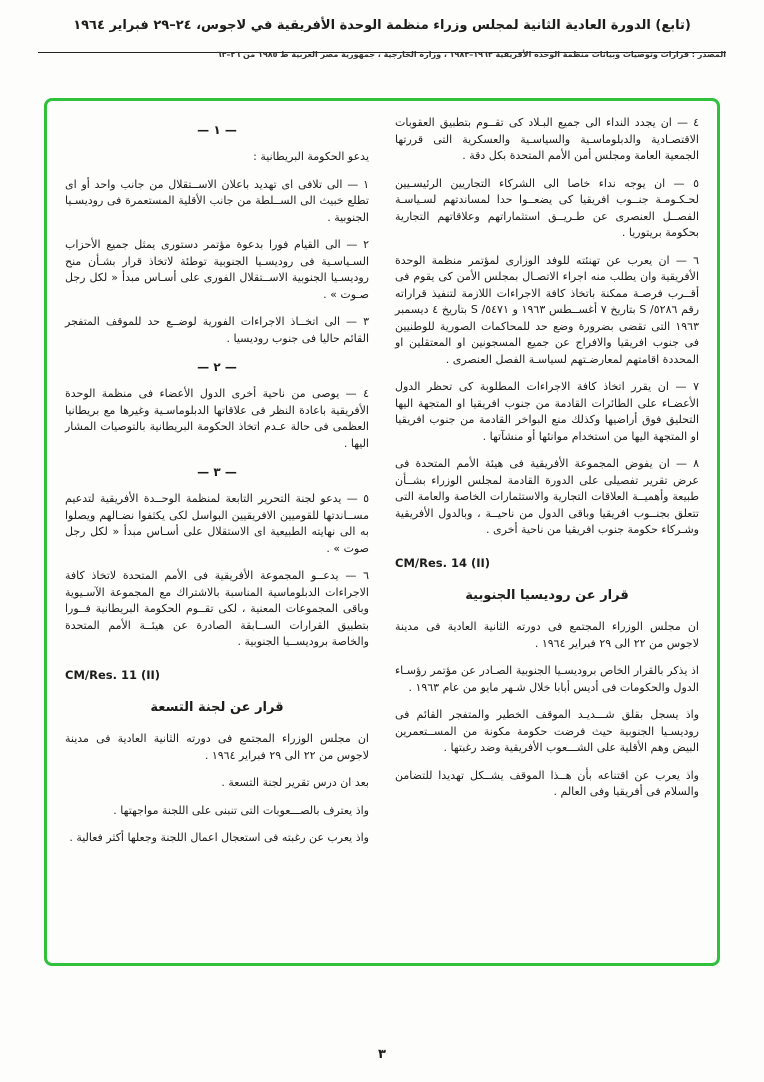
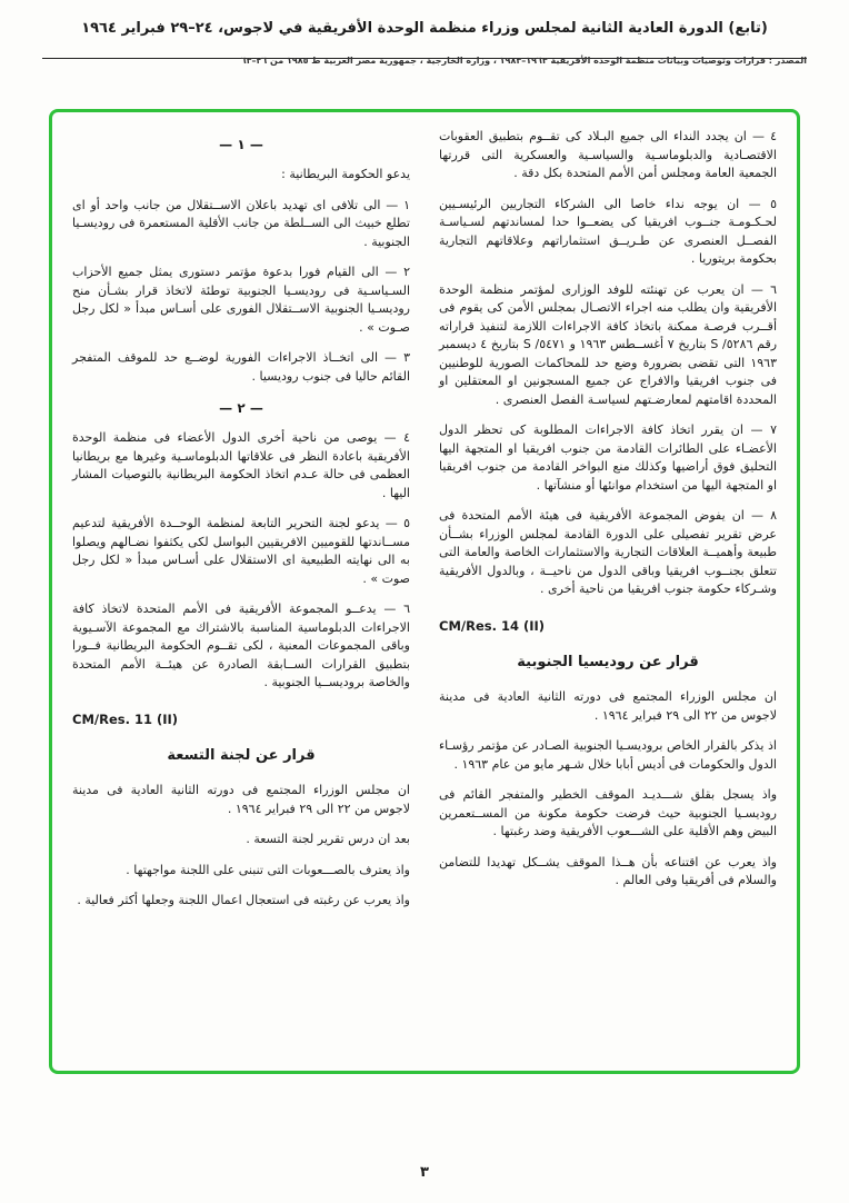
  (تابع) الدورة العادية الثانية لمجلس وزراء منظمة الوحدة الأفريقية في لاجوس، ٢٤–٢٩ فبراير ١٩٦٤
  المصدر : قرارات وتوصيات وبيانات منظمة الوحدة الأفريقية ١٩٦٣–١٩٨٣ ، وزارة الخارجية ، جمهورية مصر العربية ط ١٩٨٥ من ٢٦–٦٣
  ٤ — ان يجدد النداء الى جميع البـلاد كى تقــوم بتطبيق العقوبات الاقتصـادية والدبلوماسـية والسياسـية والعسكرية التى قررتها الجمعية العامة ومجلس أمن الأمم المتحدة بكل دقة .
  ٥ — ان يوجه نداء خاصا الى الشركاء التجاريين الرئيسـيين لحـكـومـة جنــوب افريقيا كى يضعــوا حدا لمساندتهم لسـياسـة الفصــل العنصرى عن طـريــق استثماراتهم وعلاقاتهم التجارية بحكومة بريتوريا .
  ٦ — ان يعرب عن تهنئته للوفد الوزارى لمؤتمر منظمة الوحدة الأفريقية وان يطلب منه اجراء الاتصـال بمجلس الأمن كى يقوم فى أقــرب فرصـة ممكنة باتخاذ كافة الاجراءات اللازمة لتنفيذ قراراته رقم ٥٢٨٦/ S بتاريخ ٧ أغســطس ١٩٦٣ و ٥٤٧١/ S بتاريخ ٤ ديسمبر ١٩٦٣ التى تقضى بضرورة وضع حد للمحاكمات الصورية للوطنيين فى جنوب افريقيا والافراج عن جميع المسجونين او المعتقلين او المحددة اقامتهم لمعارضـتهم لسياسـة الفصل العنصرى .
  ٧ — ان يقرر اتخاذ كافة الاجراءات المطلوبة كى تحظر الدول الأعضـاء على الطائرات القادمة من جنوب افريقيا او المتجهة اليها التحليق فوق أراضيها وكذلك منع البواخر القادمة من جنوب افريقيا او المتجهة اليها من استخدام موانئها أو منشآتها .
  ٨ — ان يفوض المجموعة الأفريقية فى هيئة الأمم المتحدة فى عرض تقرير تفصيلى على الدورة القادمة لمجلس الوزراء بشــأن طبيعة وأهميــة العلاقات التجارية والاستثمارات الخاصة والعامة التى تتعلق بجنــوب افريقيا وباقى الدول من ناحيــة ، وبالدول الأفريقية وشـركاء حكومة جنوب افريقيا من ناحية أخرى .
  CM/Res. 14 (II)
  قرار عن روديسيا الجنوبية
  ان مجلس الوزراء المجتمع فى دورته الثانية العادية فى مدينة لاجوس من ٢٢ الى ٢٩ فبراير ١٩٦٤ .
  اذ يذكر بالقرار الخاص بروديسـيا الجنوبية الصـادر عن مؤتمر رؤسـاء الدول والحكومات فى أديس أبابا خلال شـهر مايو من عام ١٩٦٣ .
  واذ يسجل بقلق شـــديـد الموقف الخطير والمتفجر القائم فى روديسـيا الجنوبية حيث فرضت حكومة مكونة من المســتعمرين البيض وهم الأقلية على الشـــعوب الأفريقية وضد رغبتها .
  واذ يعرب عن اقتناعه بأن هــذا الموقف يشــكل تهديدا للتضامن والسلام فى أفريقيا وفى العالم .
  — ١ —
  يدعو الحكومة البريطانية :
  ١ — الى تلافى اى تهديد باعلان الاســتقلال من جانب واحد أو اى تطلع خبيث الى الســلطة من جانب الأقلية المستعمرة فى روديسـيا الجنوبية .
  ٢ — الى القيام فورا بدعوة مؤتمر دستورى يمثل جميع الأحزاب السـياسـية فى روديسـيا الجنوبية توطئة لاتخاذ قرار بشـأن منح روديسـيا الجنوبية الاســتقلال الفورى على أسـاس مبدأ « لكل رجل صـوت » .
  ٣ — الى اتخــاذ الاجراءات الفورية لوضــع حد للموقف المتفجر القائم حاليا فى جنوب روديسيا .
  — ٢ —
  ٤ — يوصى من ناحية أخرى الدول الأعضاء فى منظمة الوحدة الأفريقية باعادة النظر فى علاقاتها الدبلوماسـية وغيرها مع بريطانيا العظمى فى حالة عـدم اتخاذ الحكومة البريطانية بالتوصيات المشار اليها .
- — ٣ —
  ٥ — يدعو لجنة التحرير التابعة لمنظمة الوحــدة الأفريقية لتدعيم مســاندتها للقوميين الافريقيين البواسل لكى يكثفوا نضـالهم ويصلوا به الى نهايته الطبيعية اى الاستقلال على أسـاس مبدأ « لكل رجل صوت » .
  ٦ — يدعــو المجموعة الأفريقية فى الأمم المتحدة لاتخاذ كافة الاجراءات الدبلوماسية المناسبة بالاشتراك مع المجموعة الآسـيوية وباقى المجموعات المعنية ، لكى تقــوم الحكومة البريطانية فــورا بتطبيق القرارات الســابقة الصادرة عن هيئــة الأمم المتحدة والخاصة بروديســيا الجنوبية .
  CM/Res. 11 (II)
  قرار عن لجنة التسعة
  ان مجلس الوزراء المجتمع فى دورته الثانية العادية فى مدينة لاجوس من ٢٢ الى ٢٩ فبراير ١٩٦٤ .
  بعد ان درس تقرير لجنة التسعة .
  واذ يعترف بالصـــعوبات التى تنبنى على اللجنة مواجهتها .
  واذ يعرب عن رغبته فى استعجال اعمال اللجنة وجعلها أكثر فعالية .
  ٣
